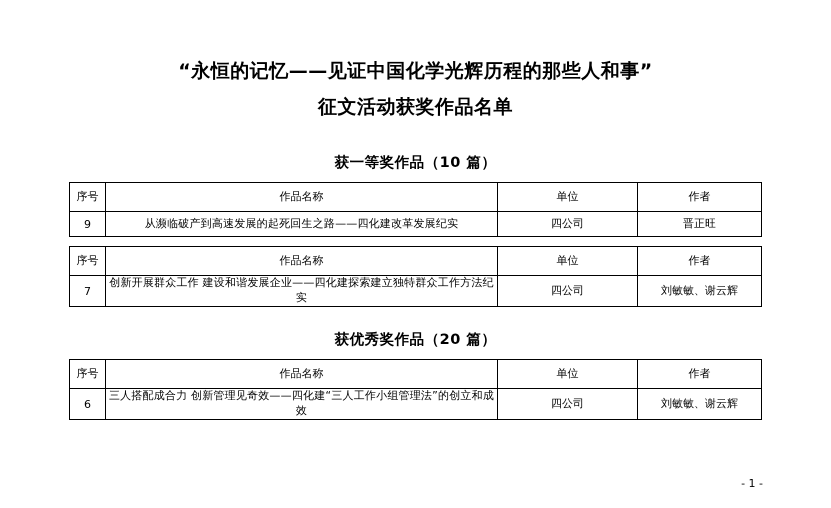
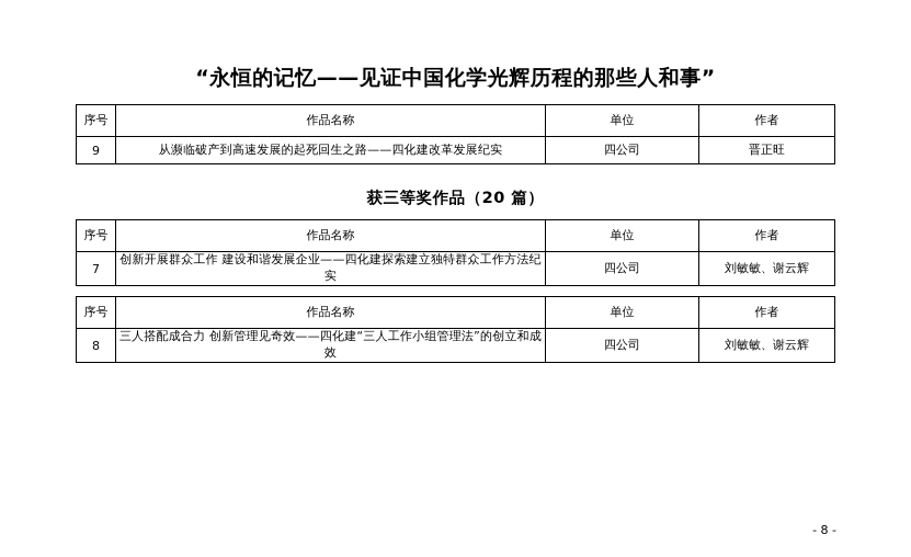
  “永恒的记忆——见证中国化学光辉历程的那些人和事”
- 征文活动获奖作品名单
- 获一等奖作品（10 篇）
  序号	作品名称	单位	作者
  9	从濒临破产到高速发展的起死回生之路——四化建改革发展纪实	四公司	晋正旺
+ 获三等奖作品（20 篇）
  序号	作品名称	单位	作者
  7	创新开展群众工作 建设和谐发展企业——四化建探索建立独特群众工作方法纪实	四公司	刘敏敏、谢云辉
- 获优秀奖作品（20 篇）
  序号	作品名称	单位	作者
- 6	三人搭配成合力 创新管理见奇效——四化建“三人工作小组管理法”的创立和成效	四公司	刘敏敏、谢云辉
+ 8	三人搭配成合力 创新管理见奇效——四化建“三人工作小组管理法”的创立和成效	四公司	刘敏敏、谢云辉
- - 1 -
+ - 8 -
